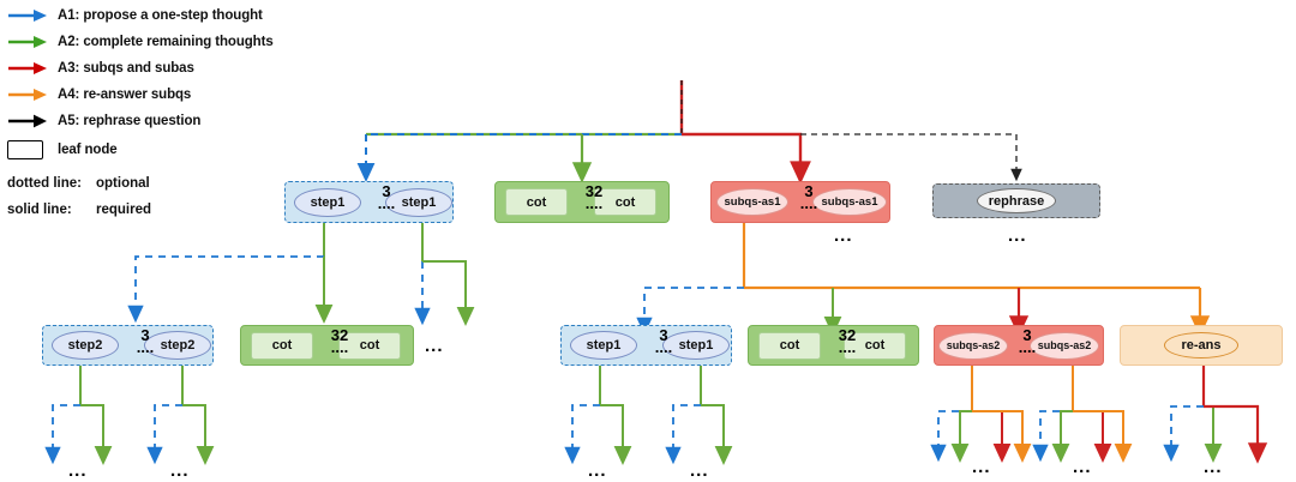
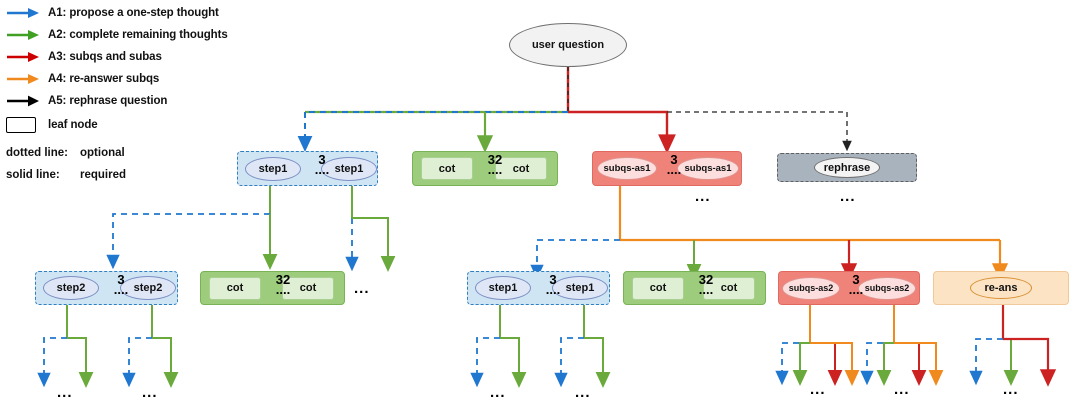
  A1: propose a one-step thought
  A2: complete remaining thoughts
  A3: subqs and subas
  A4: re-answer subqs
  A5: rephrase question
  leaf node
  dotted line:
  optional
  solid line:
  required
+ user question
  step1
  3
  ....
  step1
  cot
  32
  ....
  cot
  subqs-as1
  3
  ....
  subqs-as1
  ...
  rephrase
  ...
  step2
  3
  ....
  step2
  cot
  32
  ....
  cot
  ...
  step1
  3
  ....
  step1
  cot
  32
  ....
  cot
  subqs-as2
  3
  ....
  subqs-as2
  re-ans
  ...
  ...
  ...
  ...
  ...
  ...
  ...
